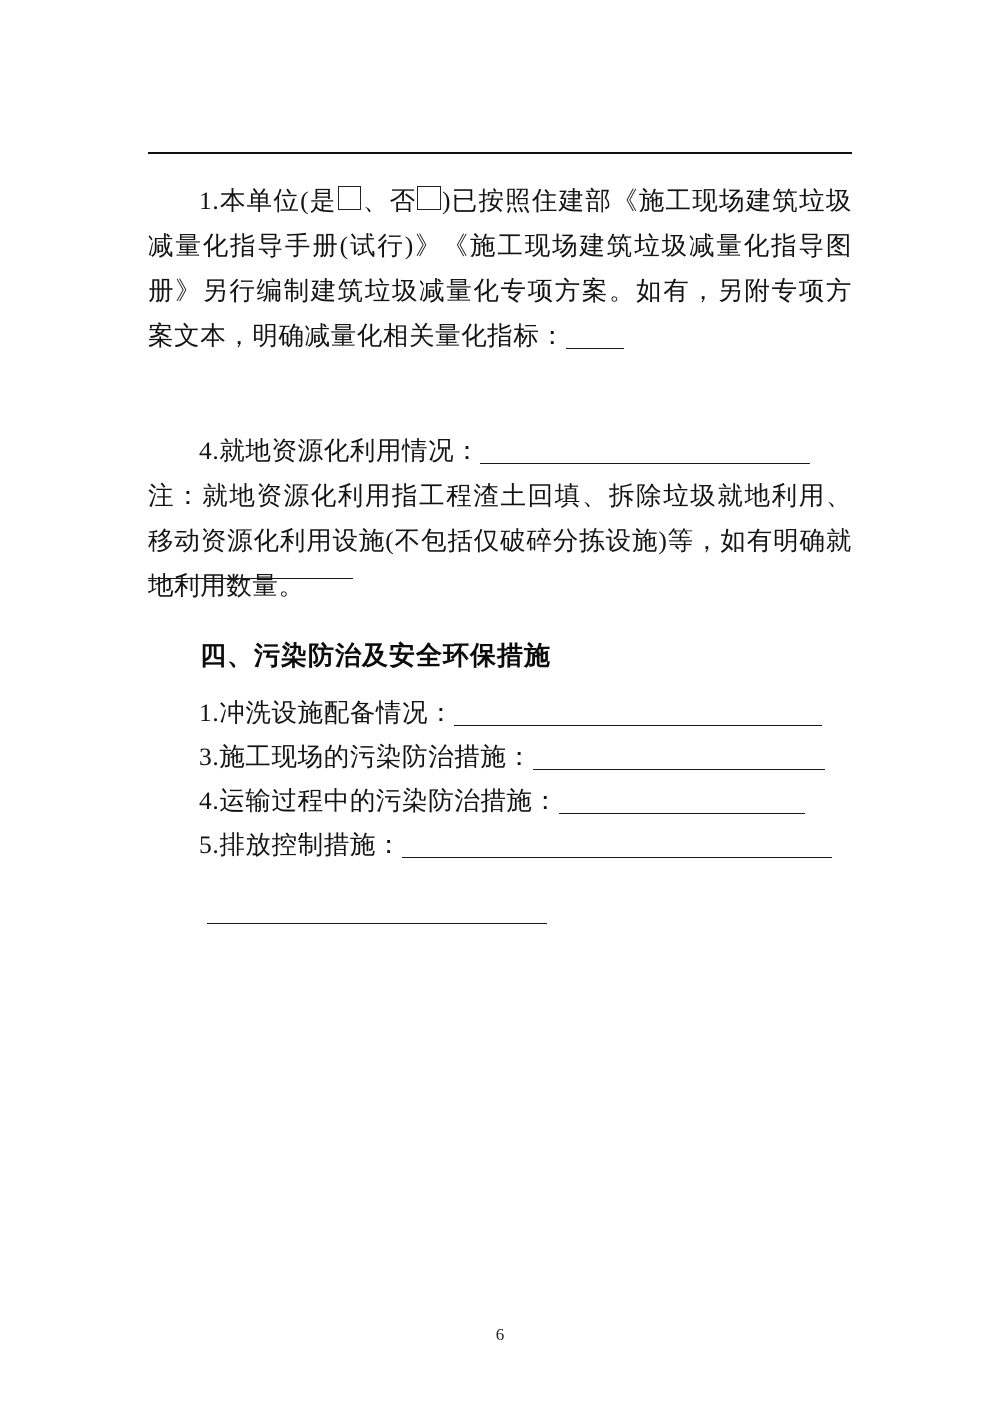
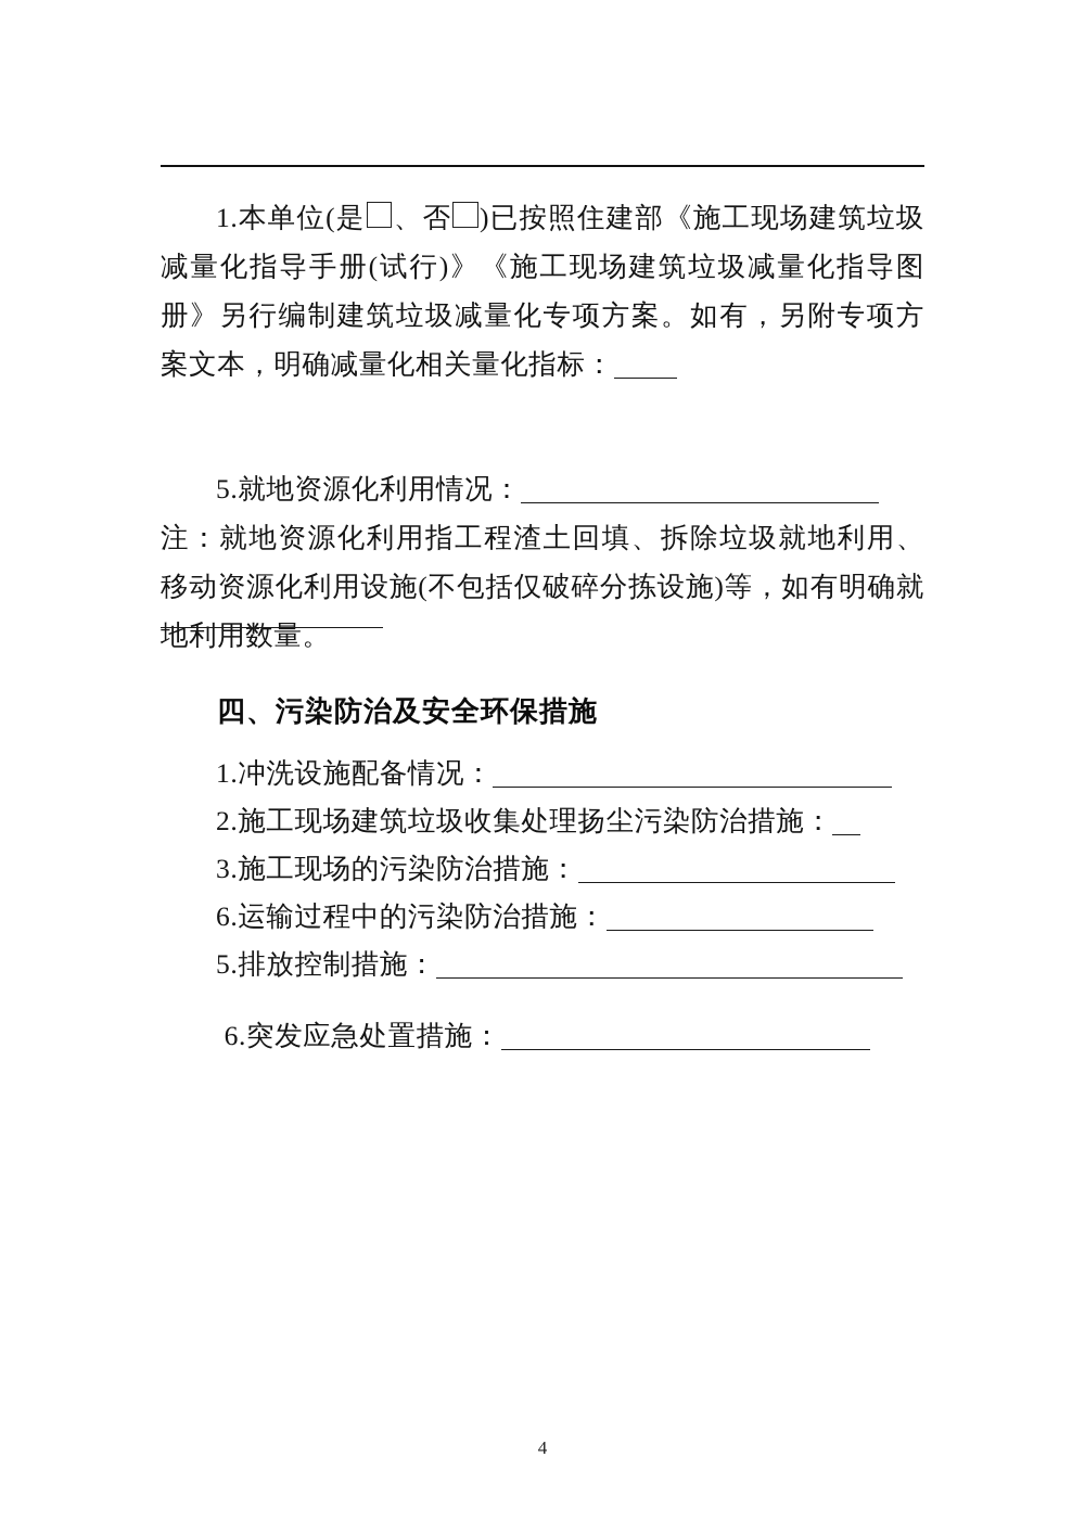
  1.本单位(是 、否 )已按照住建部《施工现场建筑垃圾减量化指导手册(试行)》《施工现场建筑垃圾减量化指导图册》另行编制建筑垃圾减量化专项方案。如有，另附专项方案文本，明确减量化相关量化指标：
- 4.就地资源化利用情况：
+ 5.就地资源化利用情况：
  注：就地资源化利用指工程渣土回填、拆除垃圾就地利用、移动资源化利用设施(不包括仅破碎分拣设施)等，如有明确就地利用数量。
  四、污染防治及安全环保措施
  1.冲洗设施配备情况：
+ 2.施工现场建筑垃圾收集处理扬尘污染防治措施：
  3.施工现场的污染防治措施：
- 4.运输过程中的污染防治措施：
+ 6.运输过程中的污染防治措施：
  5.排放控制措施：
+ 6.突发应急处置措施：
- 6
+ 4
